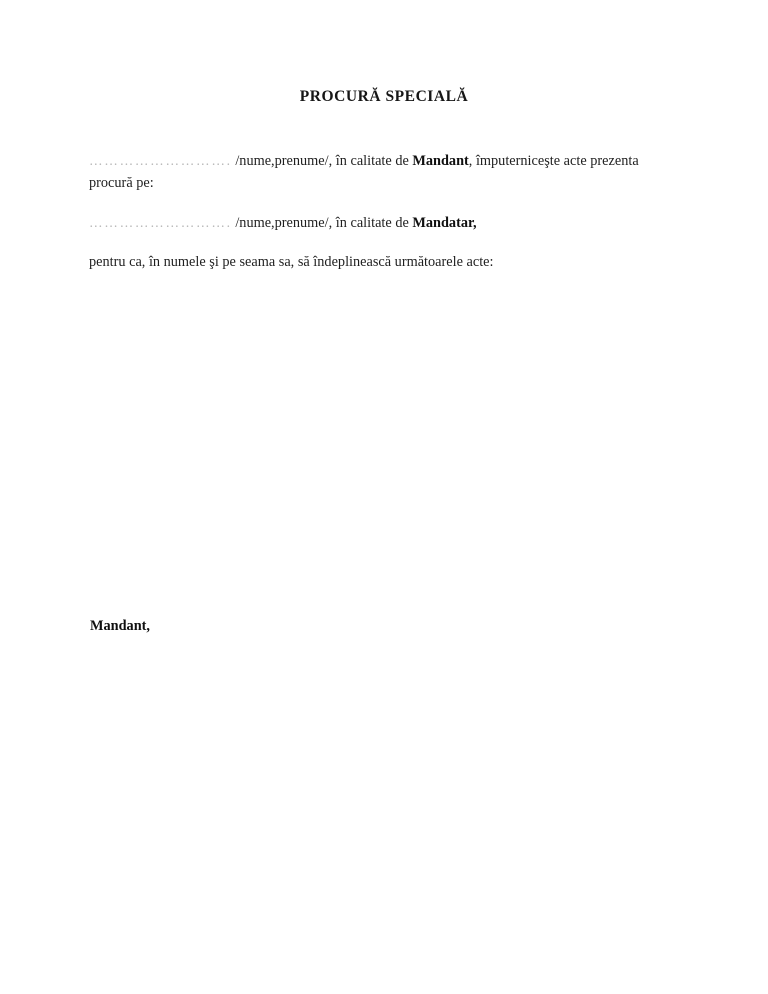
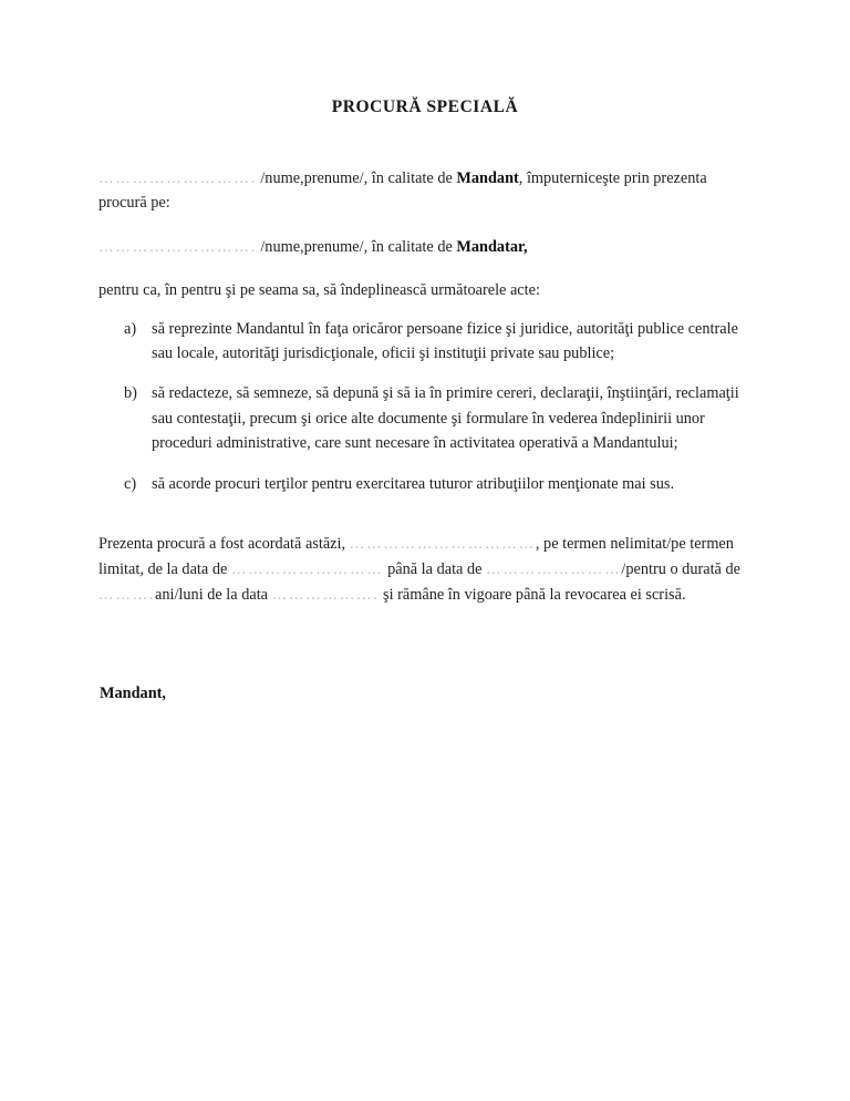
  PROCURĂ SPECIALĂ
- ………………………. /nume,prenume/, în calitate de Mandant, împuterniceşte acte prezenta procură pe:
+ ………………………. /nume,prenume/, în calitate de Mandant, împuterniceşte prin prezenta procură pe:
  ………………………. /nume,prenume/, în calitate de Mandatar,
- pentru ca, în numele şi pe seama sa, să îndeplinească următoarele acte:
+ pentru ca, în pentru şi pe seama sa, să îndeplinească următoarele acte:
+ a)
+ să reprezinte Mandantul în faţa oricăror persoane fizice şi juridice, autorităţi publice centrale sau locale, autorităţi jurisdicţionale, oficii şi instituţii private sau publice;
+ b)
+ să redacteze, să semneze, să depună şi să ia în primire cereri, declaraţii, înştiinţări, reclamaţii sau contestaţii, precum şi orice alte documente şi formulare în vederea îndeplinirii unor proceduri administrative, care sunt necesare în activitatea operativă a Mandantului;
+ c)
+ să acorde procuri terţilor pentru exercitarea tuturor atribuţiilor menţionate mai sus.
+ Prezenta procură a fost acordată astăzi, ……………………………, pe termen nelimitat/pe termen limitat, de la data de ……………………… până la data de ……………………/pentru o durată de ……….ani/luni de la data ………………. şi rămâne în vigoare până la revocarea ei scrisă.
  Mandant,
